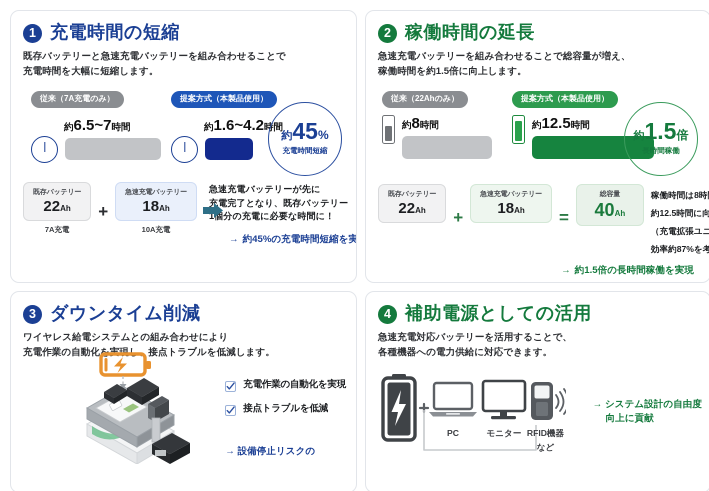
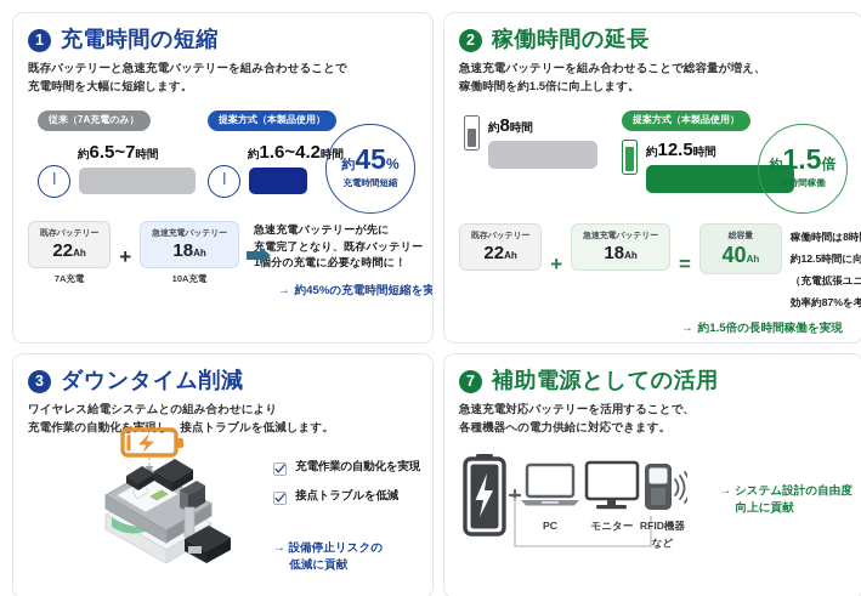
  1
  充電時間の短縮
  既存バッテリーと急速充電バッテリーを組み合わせることで
  充電時間を大幅に短縮します。
  従来（7A充電のみ）
  約6.5~7時間
  提案方式（本製品使用）
  約1.6~4.2時間
  約45%
  充電時間短縮
  22Ah
  7A充電
  +
  18Ah
  10A充電
  急速充電バッテリーが先に
  充電完了となり、既存バッテリー
  1個分の充電に必要な時間に！
  → 約45%の充電時間短縮を実
  2
  稼働時間の延長
  急速充電バッテリーを組み合わせることで総容量が増え、
  稼働時間を約1.5倍に向上します。
- 従来（22Ahのみ）
  約8時間
  提案方式（本製品使用）
  約12.5時間
  約1.5倍
  長時間稼働
  22Ah
  +
  18Ah
  =
  40Ah
  稼働時間は8時
  約12.5時間に向
  （充電拡張ユニ
  効率約87%を考
  → 約1.5倍の長時間稼働を実現
  3
  ダウンタイム削減
  ワイヤレス給電システムとの組み合わせにより
  充電作業の自動化、接点トラブルを低減します。
  充電作業の自動化を実現
  接点トラブルを低減
  → 設備停止リスクの
+ 低減に貢献
- 4
+ 7
  補助電源としての活用
  急速充電対応バッテリーを活用することで、
  各種機器への電力供給に対応できます。
  PC
  モニター
  RFID機器
  など
  → システム設計の自由度
  向上に貢献
